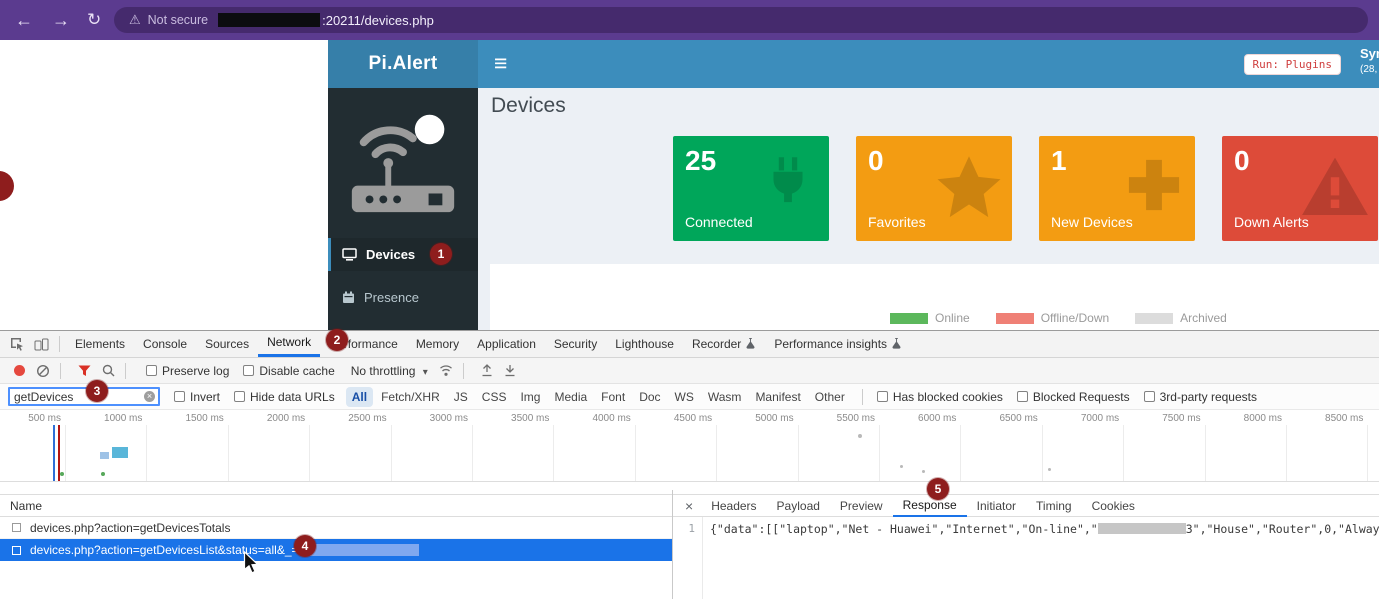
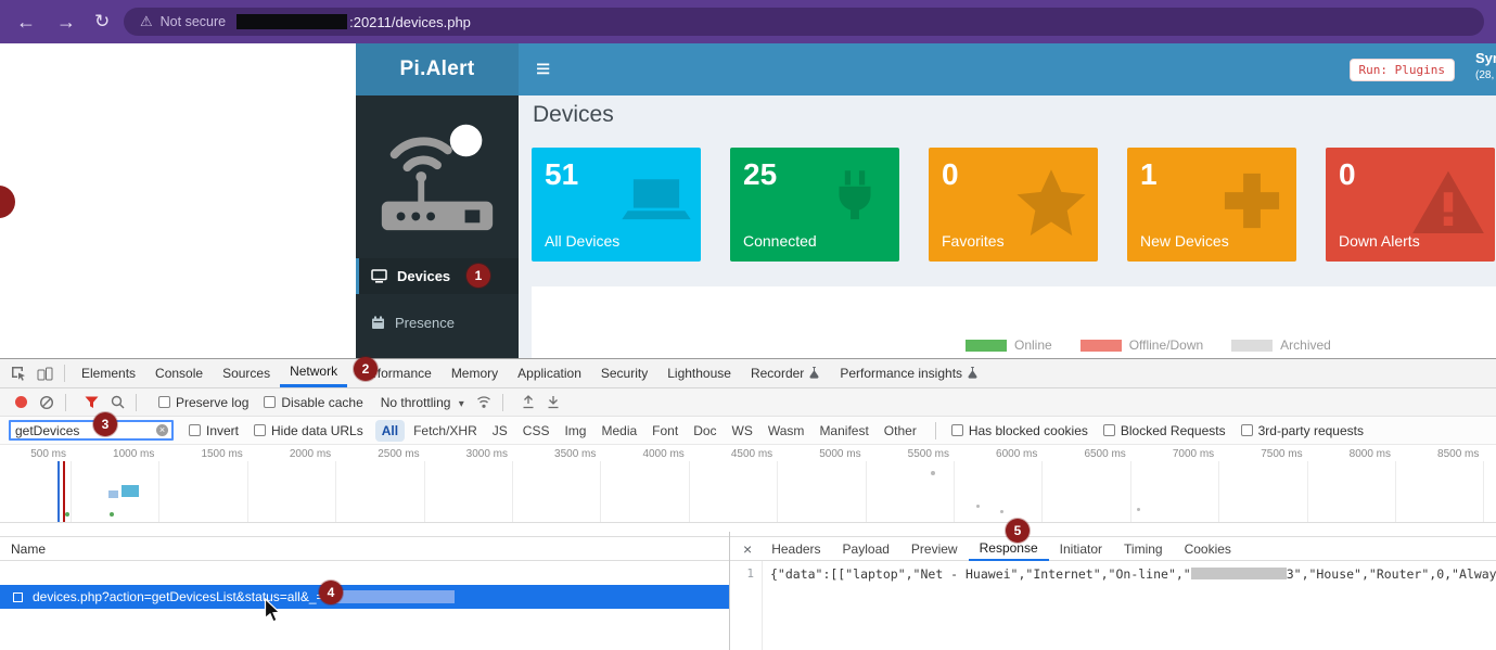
  ←
  →
  ↻
  ⚠
  Not secure
  :20211/devices.php
  Pi.Alert
  Devices
  Presence
  ≡
  Run: Plugins
  (28,
  Devices
+ 51
+ All Devices
  25
  Connected
  0
  Favorites
  1
  New Devices
  0
  Down Alerts
  Online
  Offline/Down
  Archived
  Elements
  Console
  Sources
  Network
  formance
  Memory
  Application
  Security
  Lighthouse
  Recorder
  Performance insights
  Preserve log
  Disable cache
  No throttling ▾
  getDevices
  ×
  Invert
  Hide data URLs
  All
  Fetch/XHR
  JS
  CSS
  Img
  Media
  Font
  Doc
  WS
  Wasm
  Manifest
  Other
  Has blocked cookies
  Blocked Requests
  3rd-party requests
  500 ms
  1000 ms
  1500 ms
  2000 ms
  2500 ms
  3000 ms
  3500 ms
  4000 ms
  4500 ms
  5000 ms
  5500 ms
  6000 ms
  6500 ms
  7000 ms
  7500 ms
  8000 ms
  8500 ms
  Name
- devices.php?action=getDevicesTotals
  devices.php?action=getDevicesList&status=all&_
  ×
  Headers
  Payload
  Preview
  Response
  Initiator
  Timing
  Cookies
  1
  {"data":[["laptop","Net - Huawei","Internet","On-line"," 3","House","Router",0,"Alway
  1
  2
  3
  4
  5
